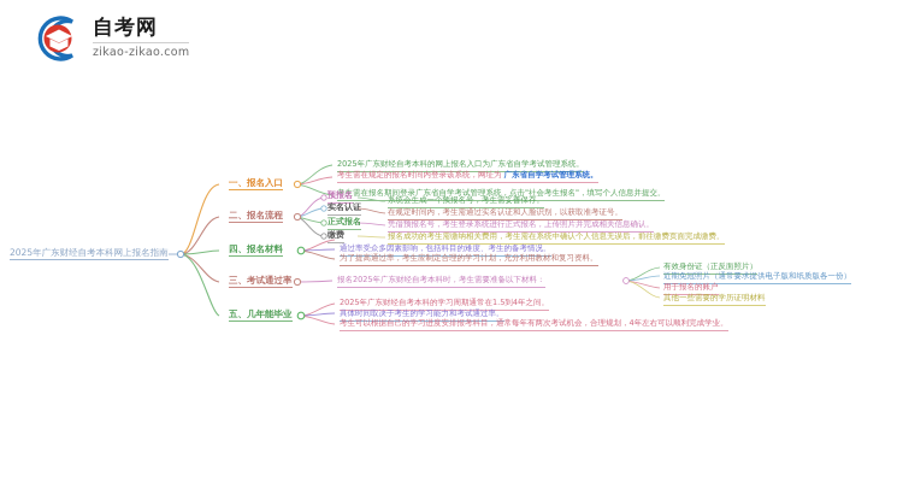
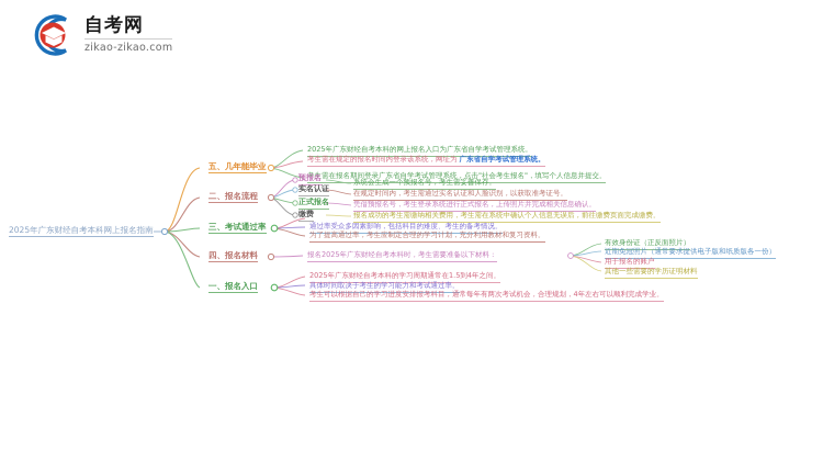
  自考网
  zikao-zikao.com
  2025年广东财经自考本科网上报名指南
- 一、报名入口
+ 五、几年能毕业
  2025年广东财经自考本科的网上报名入口为广东省自学考试管理系统。
  考生需在规定的报名时间内登录该系统，网址为 广东省自学考试管理系统。
  考生需在报名期间登录广东省自学考试管理系统，点击"社会考生报名"，填写个人信息并提交。
  二、报名流程
  预报名
  系统会生成一个预报名号，考生需妥善保存。
  实名认证
  在规定时间内，考生需通过实名认证和人脸识别，以获取准考证号。
  正式报名
  凭借预报名号，考生登录系统进行正式报名，上传照片并完成相关信息确认。
  缴费
  报名成功的考生需缴纳相关费用，考生需在系统中确认个人信息无误后，前往缴费页面完成缴费。
- 四、报名材料
+ 三、考试通过率
  通过率受众多因素影响，包括科目的难度、考生的备考情况。
  为了提高通过率，考生应制定合理的学习计划，充分利用教材和复习资料。
- 三、考试通过率
+ 四、报名材料
  报名2025年广东财经自考本科时，考生需要准备以下材料：
  有效身份证（正反面照片）
  近期免冠照片（通常要求提供电子版和纸质版各一份）
  用于报名的账户
  其他一些需要的学历证明材料
- 五、几年能毕业
+ 一、报名入口
  2025年广东财经自考本科的学习周期通常在1.5到4年之间。
  具体时间取决于考生的学习能力和考试通过率。
  考生可以根据自己的学习进度安排报考科目，通常每年有两次考试机会，合理规划，4年左右可以顺利完成学业。
